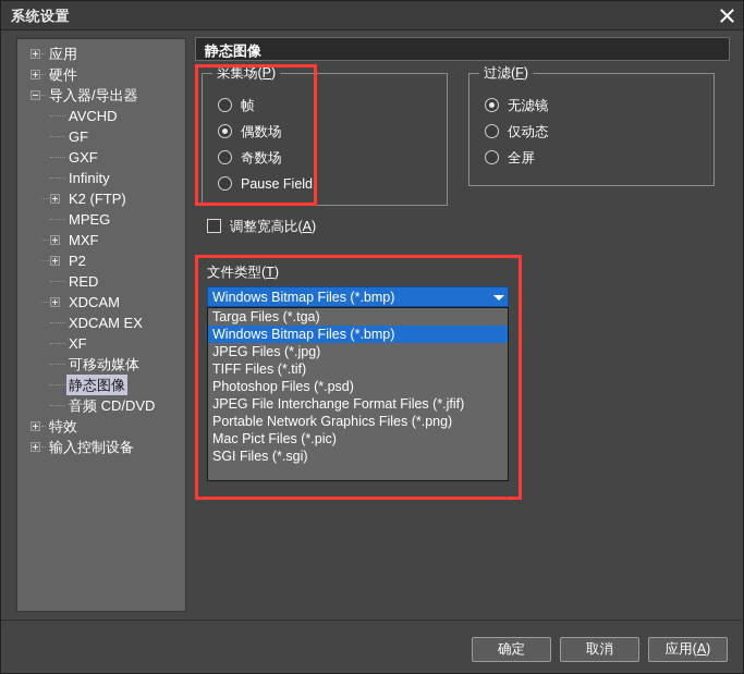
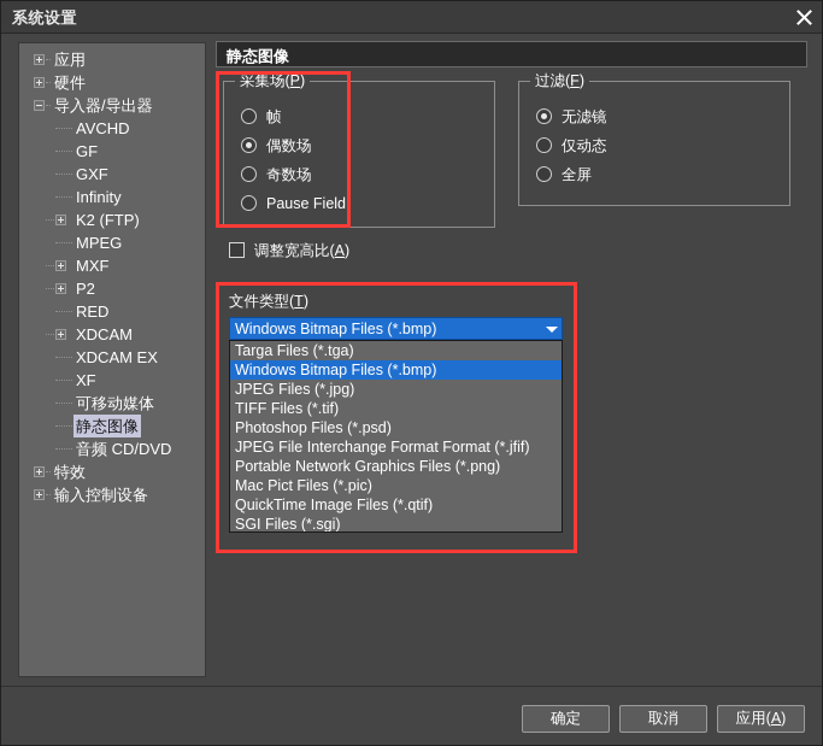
  系统设置
  应用
  硬件
  导入器/导出器
  AVCHD
  GF
  GXF
  Infinity
  K2 (FTP)
  MPEG
  MXF
  P2
  RED
  XDCAM
  XDCAM EX
  XF
  可移动媒体
  静态图像
  音频 CD/DVD
  特效
  输入控制设备
  静态图像
  采集场(P)
  帧
  偶数场
  奇数场
  Pause Field
  过滤(F)
  无滤镜
  仅动态
  全屏
  调整宽高比(A)
  文件类型(T)
  Windows Bitmap Files (*.bmp)
  Targa Files (*.tga)
  Windows Bitmap Files (*.bmp)
  JPEG Files (*.jpg)
  TIFF Files (*.tif)
  Photoshop Files (*.psd)
- JPEG File Interchange Format Files (*.jfif)
+ JPEG File Interchange Format Format (*.jfif)
  Portable Network Graphics Files (*.png)
  Mac Pict Files (*.pic)
+ QuickTime Image Files (*.qtif)
  SGI Files (*.sgi)
  确定
  取消
  应用(A)
